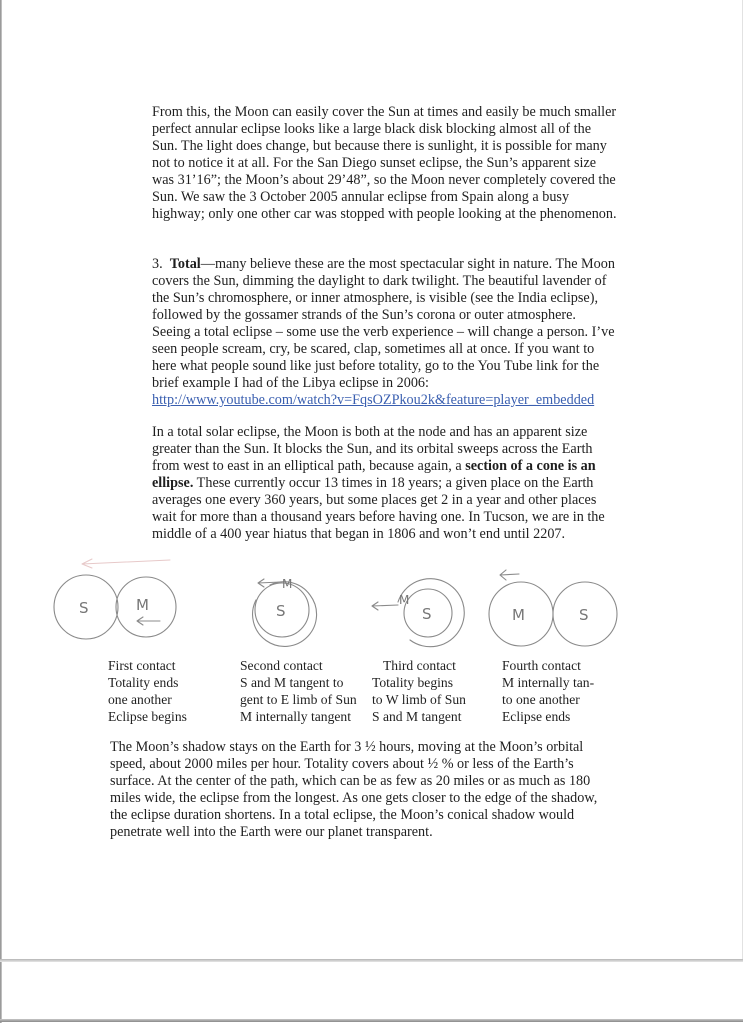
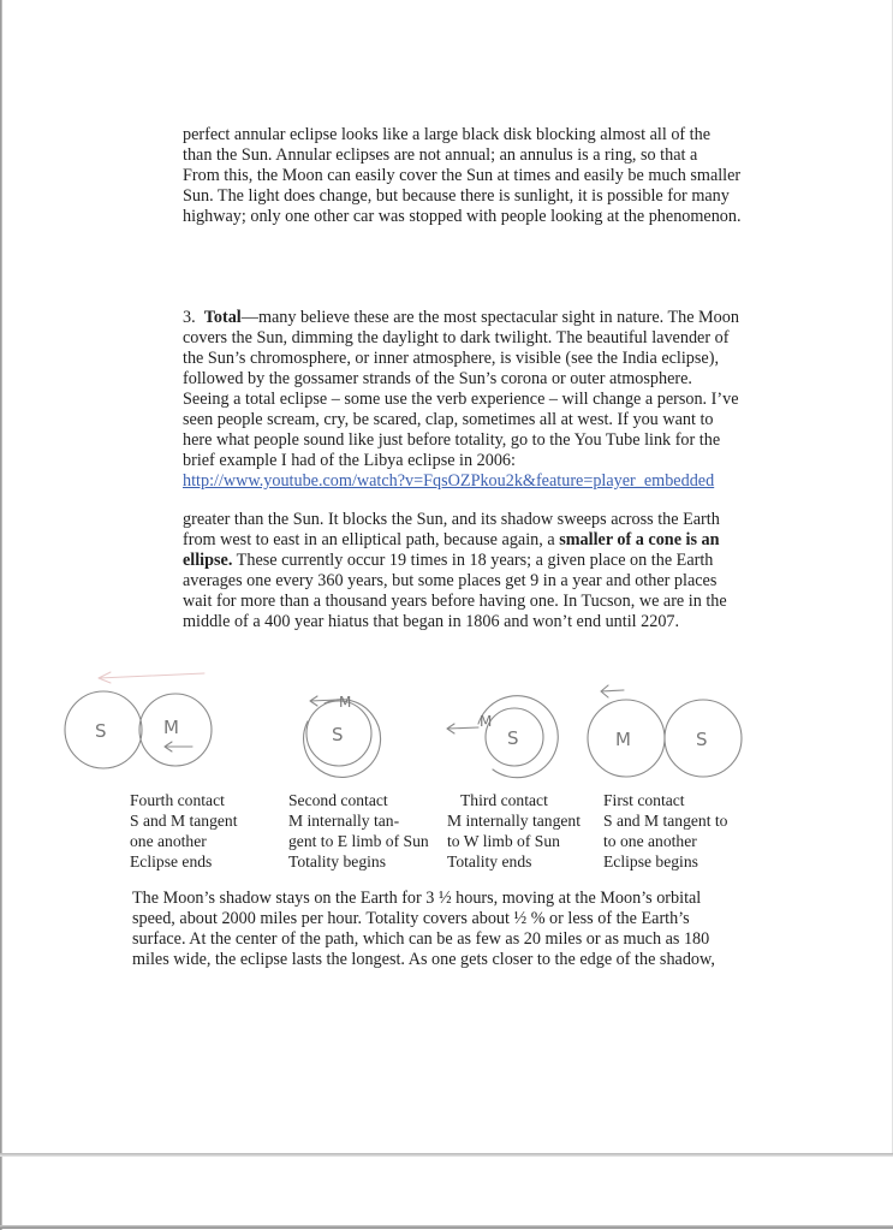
- From this, the Moon can easily cover the Sun at times and easily be much smaller
+ perfect annular eclipse looks like a large black disk blocking almost all of the
+ than the Sun. Annular eclipses are not annual; an annulus is a ring, so that a
- perfect annular eclipse looks like a large black disk blocking almost all of the
+ From this, the Moon can easily cover the Sun at times and easily be much smaller
  Sun. The light does change, but because there is sunlight, it is possible for many
- not to notice it at all. For the San Diego sunset eclipse, the Sun’s apparent size
- was 31’16”; the Moon’s about 29’48”, so the Moon never completely covered the
- Sun. We saw the 3 October 2005 annular eclipse from Spain along a busy
  highway; only one other car was stopped with people looking at the phenomenon.
  3. Total—many believe these are the most spectacular sight in nature. The Moon
  covers the Sun, dimming the daylight to dark twilight. The beautiful lavender of
  the Sun’s chromosphere, or inner atmosphere, is visible (see the India eclipse),
  followed by the gossamer strands of the Sun’s corona or outer atmosphere.
  Seeing a total eclipse – some use the verb experience – will change a person. I’ve
- seen people scream, cry, be scared, clap, sometimes all at once. If you want to
+ seen people scream, cry, be scared, clap, sometimes all at west. If you want to
  here what people sound like just before totality, go to the You Tube link for the
  brief example I had of the Libya eclipse in 2006:
  http://www.youtube.com/watch?v=FqsOZPkou2k&feature=player_embedded
- In a total solar eclipse, the Moon is both at the node and has an apparent size
- greater than the Sun. It blocks the Sun, and its orbital sweeps across the Earth
+ greater than the Sun. It blocks the Sun, and its shadow sweeps across the Earth
- from west to east in an elliptical path, because again, a section of a cone is an
+ from west to east in an elliptical path, because again, a smaller of a cone is an
- ellipse. These currently occur 13 times in 18 years; a given place on the Earth
+ ellipse. These currently occur 19 times in 18 years; a given place on the Earth
- averages one every 360 years, but some places get 2 in a year and other places
+ averages one every 360 years, but some places get 9 in a year and other places
  wait for more than a thousand years before having one. In Tucson, we are in the
  middle of a 400 year hiatus that began in 1806 and won’t end until 2207.
  S
  M
  S
  M
  S
  M
  M
  S
- First contact
+ Fourth contact
- Totality ends
+ S and M tangent
  one another
- Eclipse begins
+ Eclipse ends
  Second contact
- S and M tangent to
+ M internally tan-
  gent to E limb of Sun
- M internally tangent
+ Totality begins
  Third contact
- Totality begins
+ M internally tangent
  to W limb of Sun
- S and M tangent
+ Totality ends
- Fourth contact
+ First contact
- M internally tan-
+ S and M tangent to
  to one another
- Eclipse ends
+ Eclipse begins
  The Moon’s shadow stays on the Earth for 3 ½ hours, moving at the Moon’s orbital
  speed, about 2000 miles per hour. Totality covers about ½ % or less of the Earth’s
  surface. At the center of the path, which can be as few as 20 miles or as much as 180
- miles wide, the eclipse from the longest. As one gets closer to the edge of the shadow,
+ miles wide, the eclipse lasts the longest. As one gets closer to the edge of the shadow,
- the eclipse duration shortens. In a total eclipse, the Moon’s conical shadow would
- penetrate well into the Earth were our planet transparent.
